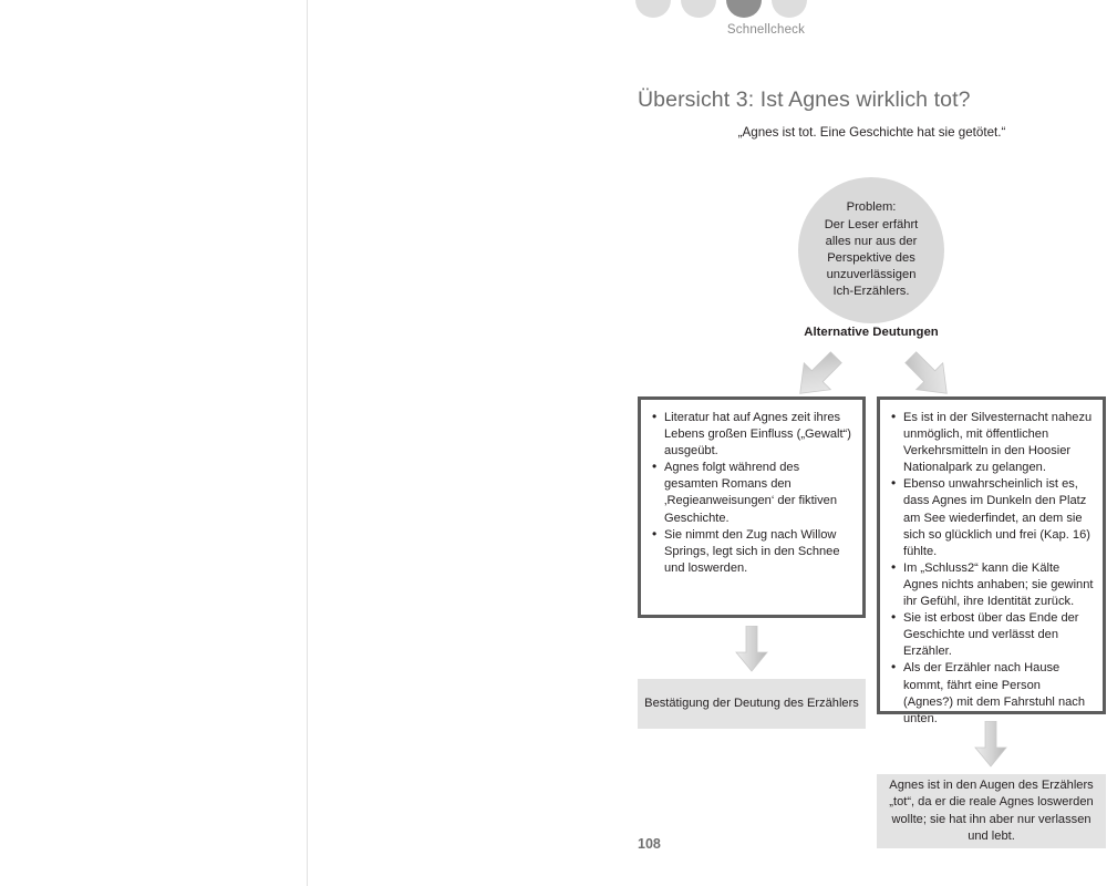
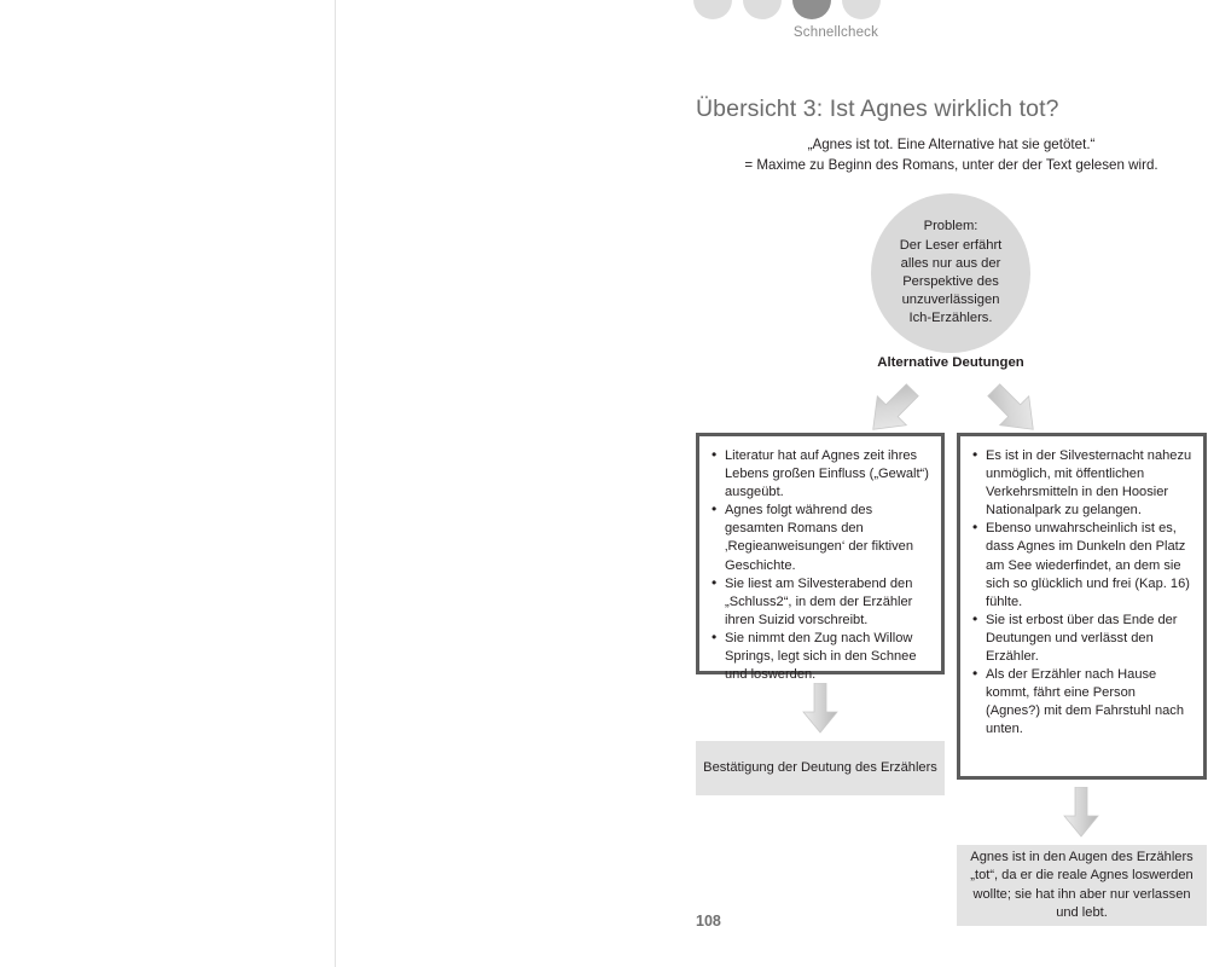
  Schnellcheck
  Übersicht 3: Ist Agnes wirklich tot?
- „Agnes ist tot. Eine Geschichte hat sie getötet.“
+ „Agnes ist tot. Eine Alternative hat sie getötet.“
+ = Maxime zu Beginn des Romans, unter der der Text gelesen wird.
  Problem:
  Der Leser erfährt
  alles nur aus der
  Perspektive des
  unzuverlässigen
  Ich-Erzählers.
  Alternative Deutungen
  Literatur hat auf Agnes zeit ihres Lebens großen Einfluss („Gewalt“) ausgeübt.
  Agnes folgt während des gesamten Romans den ‚Regieanweisungen‘ der fiktiven Geschichte.
+ Sie liest am Silvesterabend den „Schluss2“, in dem der Erzähler ihren Suizid vorschreibt.
  Sie nimmt den Zug nach Willow Springs, legt sich in den Schnee und loswerden.
  Es ist in der Silvesternacht nahezu unmöglich, mit öffentlichen Verkehrsmitteln in den Hoosier Nationalpark zu gelangen.
  Ebenso unwahrscheinlich ist es, dass Agnes im Dunkeln den Platz am See wiederfindet, an dem sie sich so glücklich und frei (Kap. 16) fühlte.
- Im „Schluss2“ kann die Kälte Agnes nichts anhaben; sie gewinnt ihr Gefühl, ihre Identität zurück.
- Sie ist erbost über das Ende der Geschichte und verlässt den Erzähler.
+ Sie ist erbost über das Ende der Deutungen und verlässt den Erzähler.
  Als der Erzähler nach Hause kommt, fährt eine Person (Agnes?) mit dem Fahrstuhl nach unten.
  Bestätigung der Deutung des Erzählers
  Agnes ist in den Augen des Erzählers „tot“, da er die reale Agnes loswerden wollte; sie hat ihn aber nur verlassen und lebt.
  108
